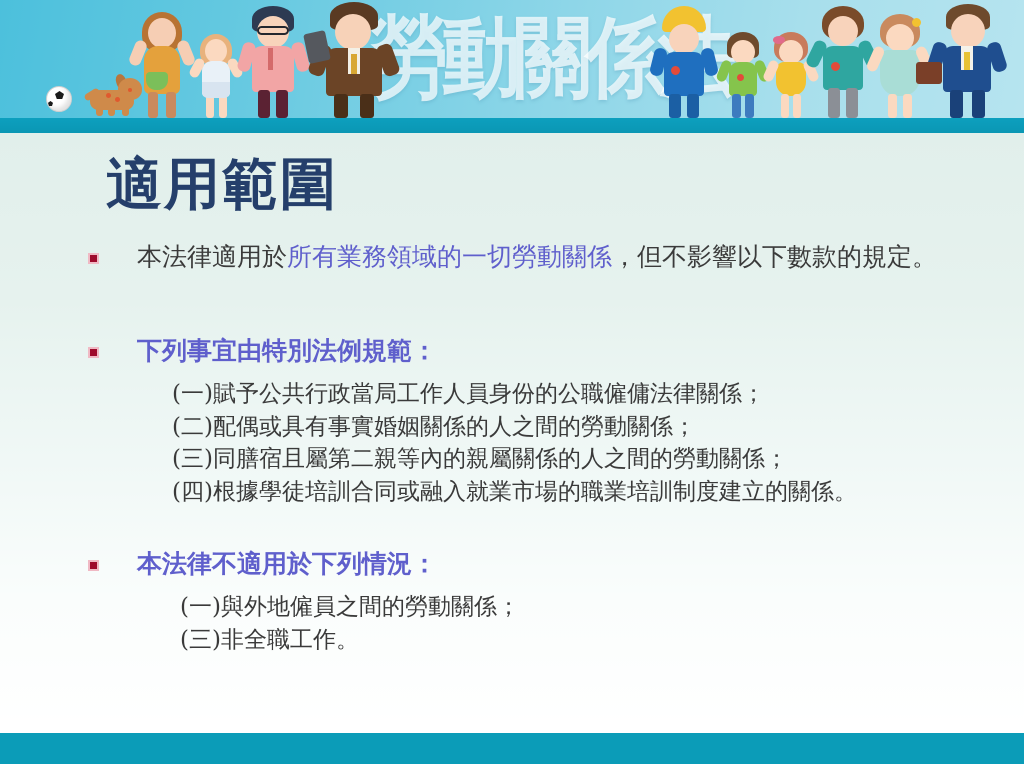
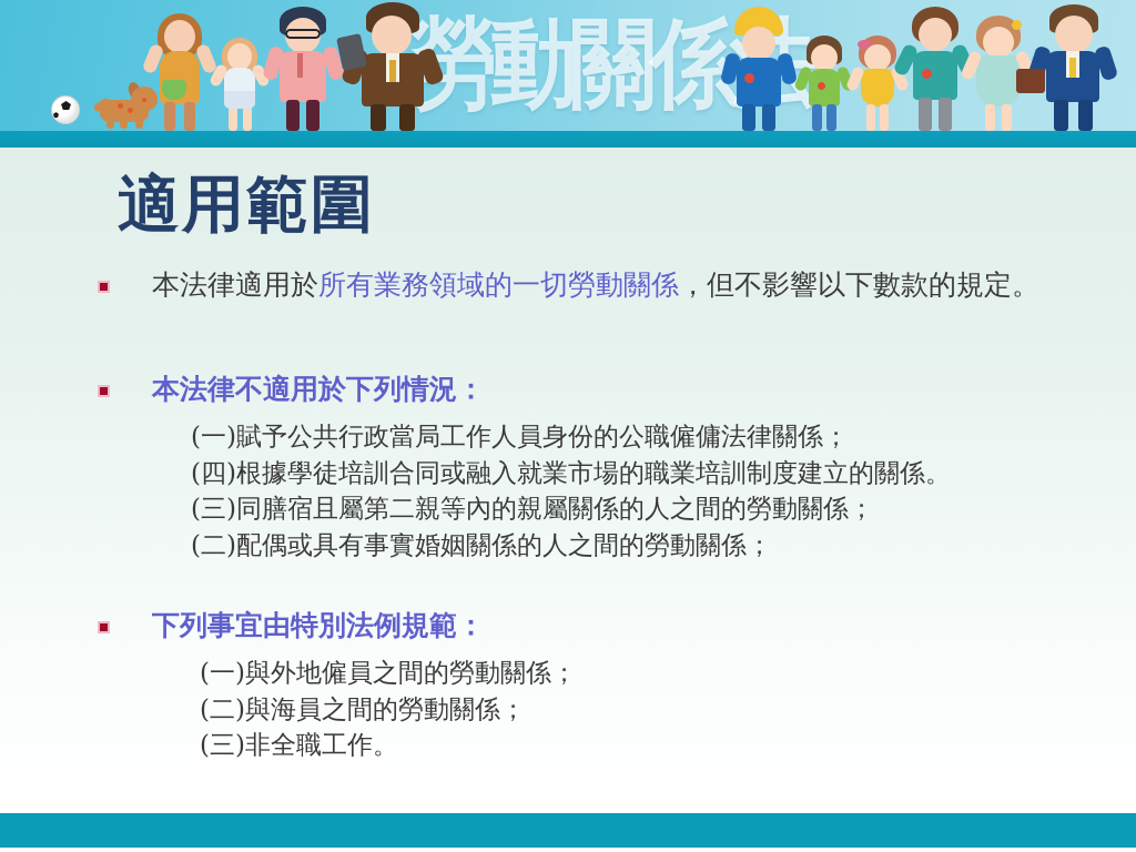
  勞動關係
  適用範圍
  本法律適用於所有業務領域的一切勞動關係，但不影響以下數款的規定。
- 下列事宜由特別法例規範：
+ 本法律不適用於下列情況：
  (一)賦予公共行政當局工作人員身份的公職僱傭法律關係；
- (二)配偶或具有事實婚姻關係的人之間的勞動關係；
+ (四)根據學徒培訓合同或融入就業市場的職業培訓制度建立的關係。
  (三)同膳宿且屬第二親等內的親屬關係的人之間的勞動關係；
- (四)根據學徒培訓合同或融入就業市場的職業培訓制度建立的關係。
+ (二)配偶或具有事實婚姻關係的人之間的勞動關係；
- 本法律不適用於下列情況：
+ 下列事宜由特別法例規範：
  (一)與外地僱員之間的勞動關係；
+ (二)與海員之間的勞動關係；
  (三)非全職工作。
